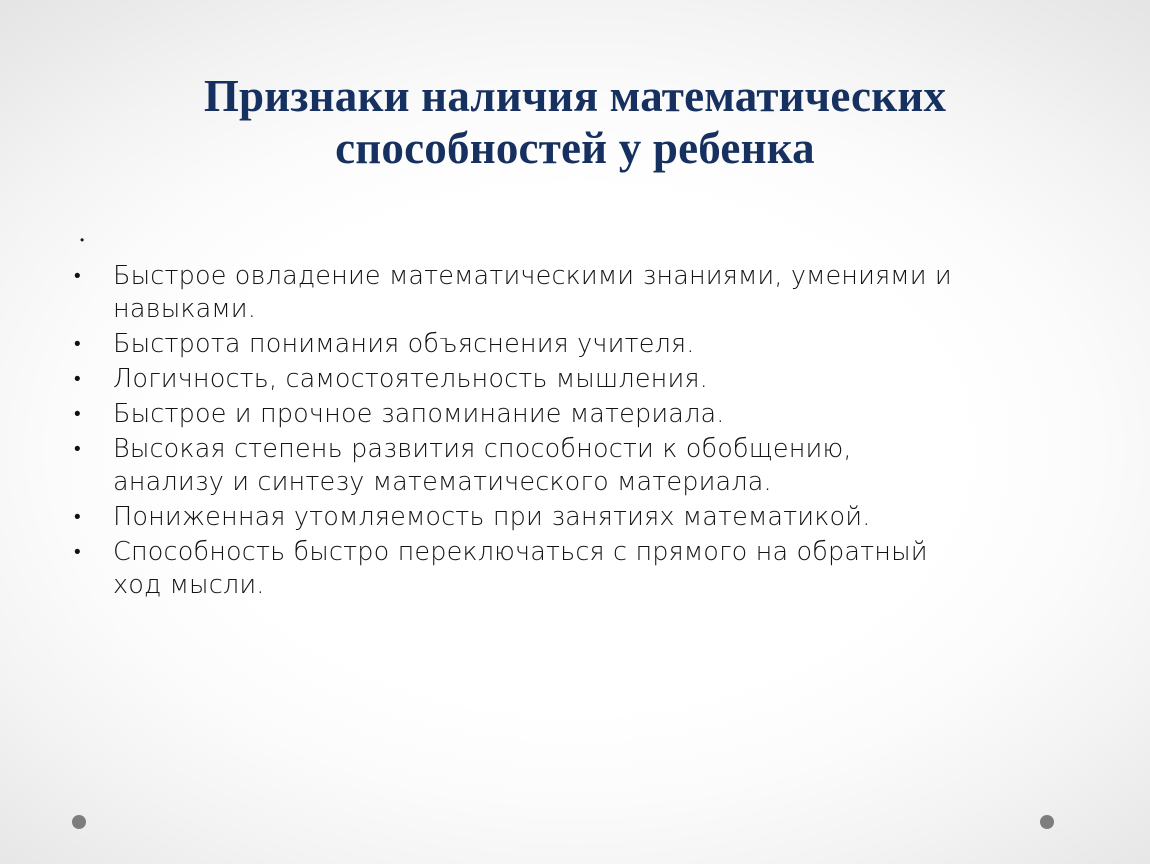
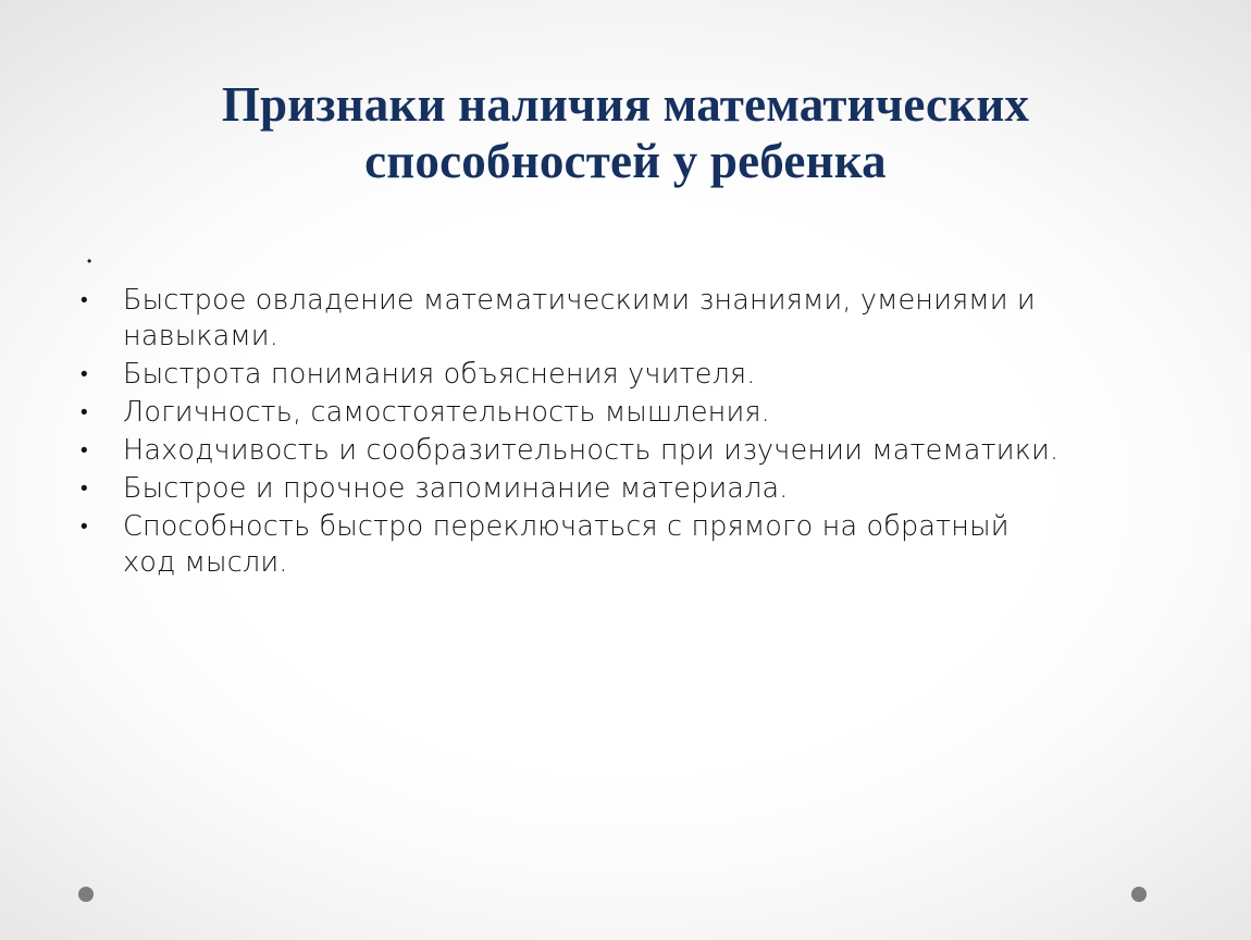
  Признаки наличия математических
  способностей у ребенка
  Быстрое овладение математическими знаниями, умениями и
  навыками.
  Быстрота понимания объяснения учителя.
  Логичность, самостоятельность мышления.
+ Находчивость и сообразительность при изучении математики.
  Быстрое и прочное запоминание материала.
- Высокая степень развития способности к обобщению,
- анализу и синтезу математического материала.
- Пониженная утомляемость при занятиях математикой.
  Способность быстро переключаться с прямого на обратный
  ход мысли.
